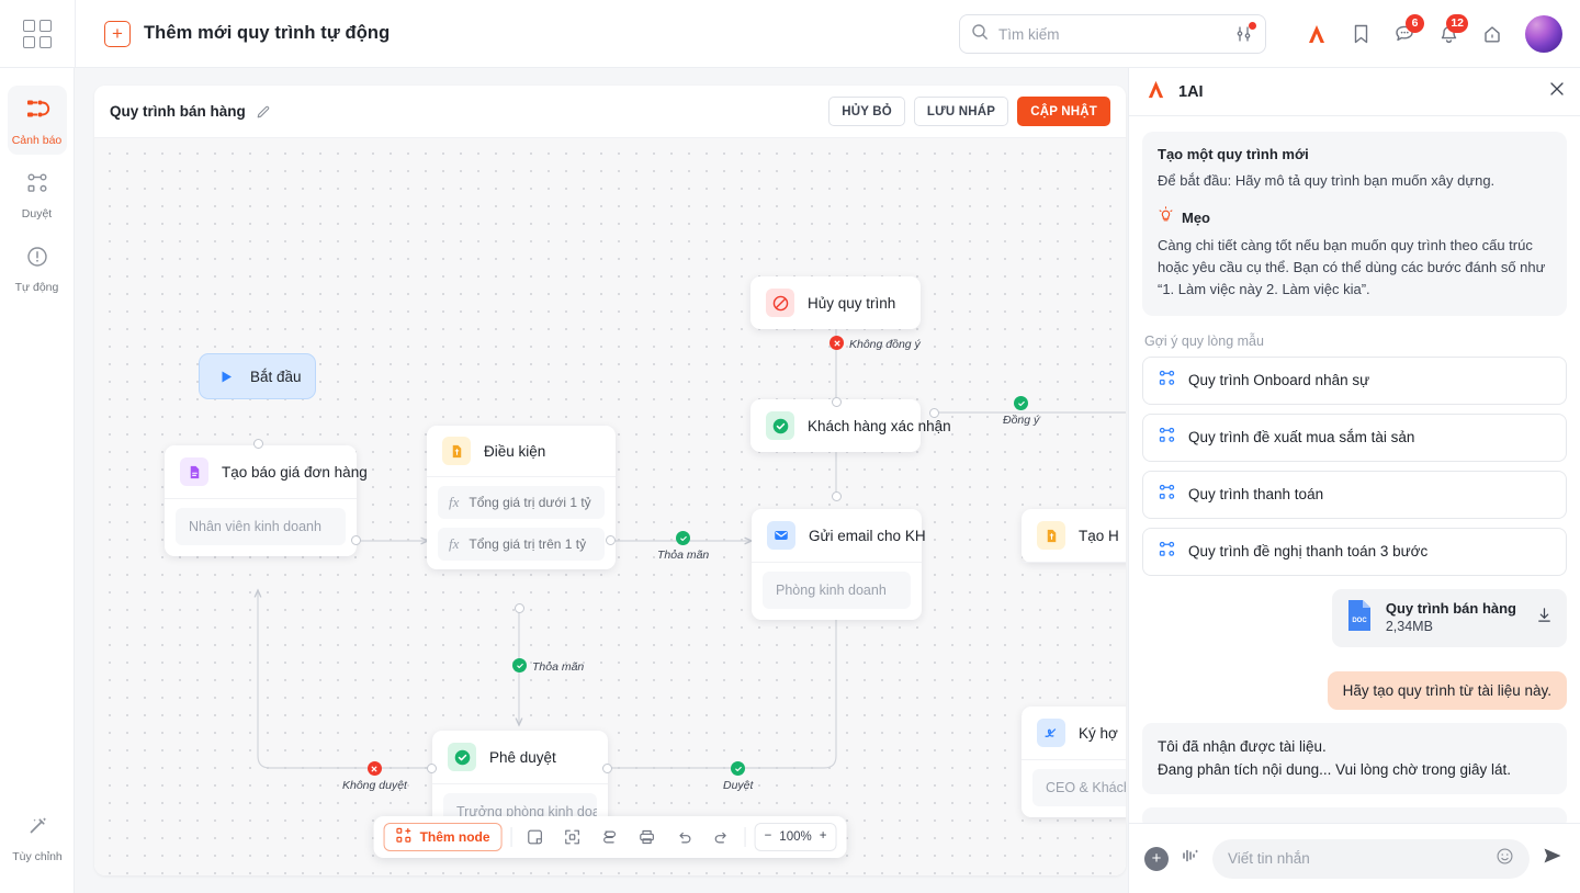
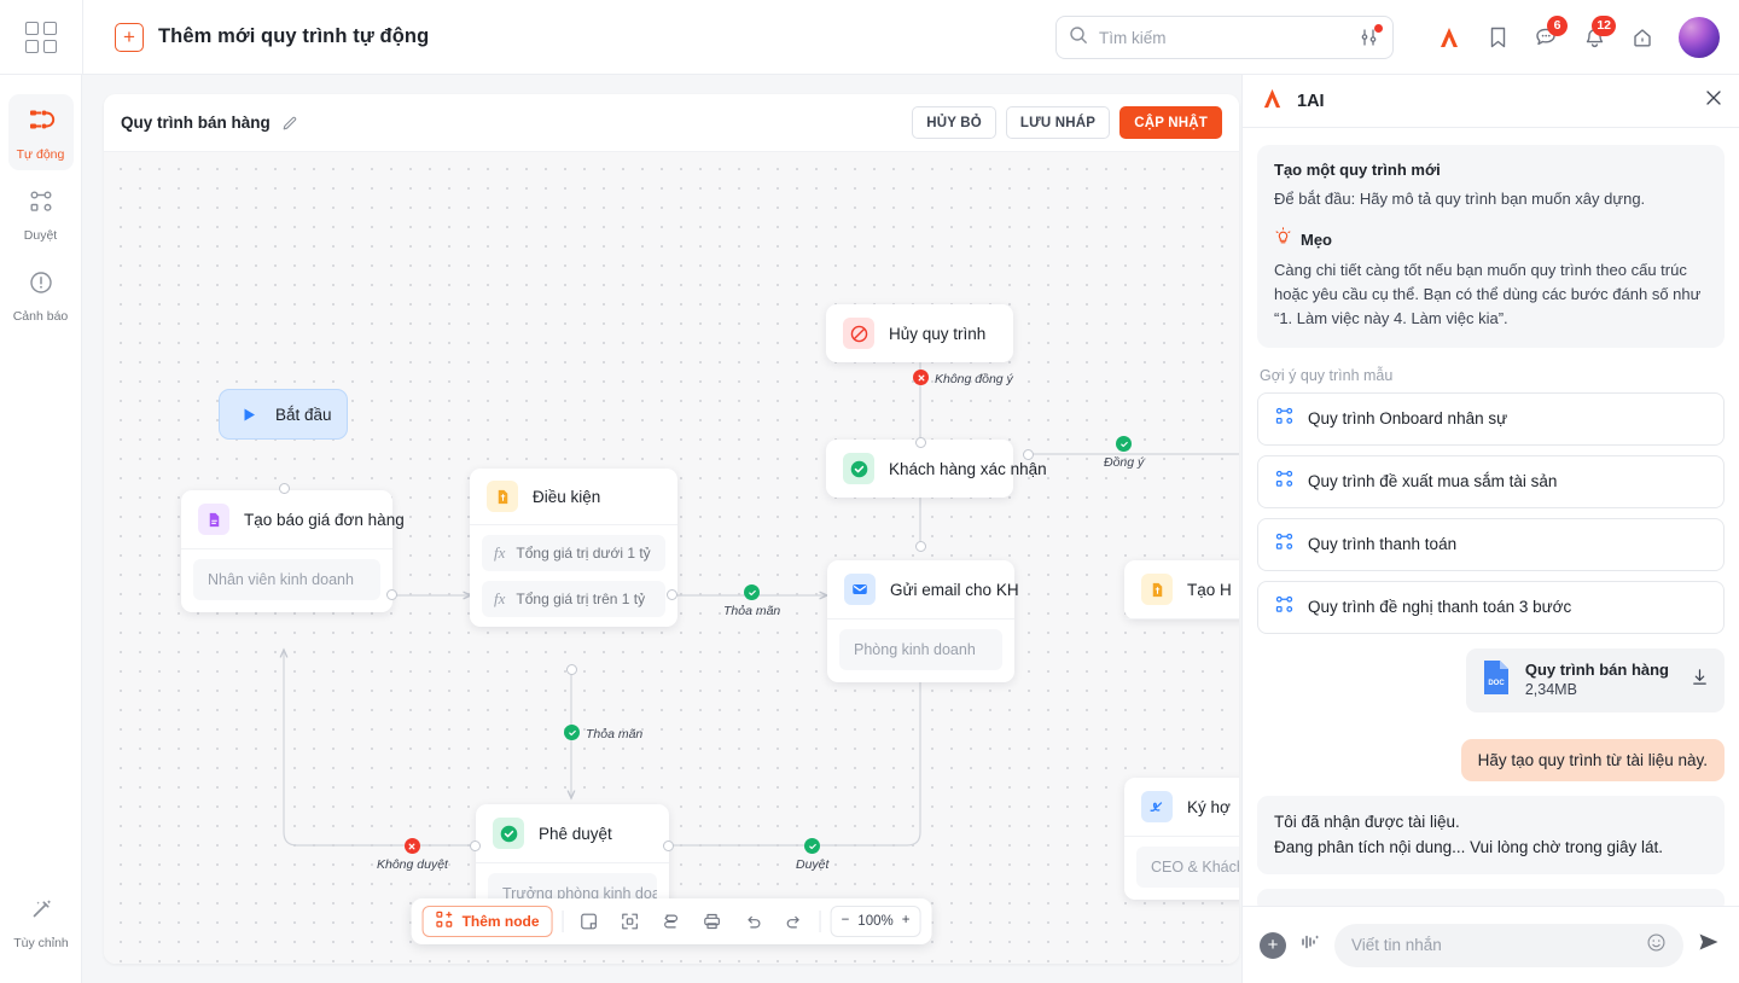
  +
  Thêm mới quy trình tự động
  Tìm kiếm
  6
  12
- Cảnh báo
+ Tự động
  Duyệt
- Tự động
+ Cảnh báo
  Tùy chỉnh
  Quy trình bán hàng
  HỦY BỎ
  LƯU NHÁP
  CẬP NHẬT
  Bắt đầu
  Tạo báo giá đơn hàng
  Nhân viên kinh doanh
  Điều kiện
  fx
  Tổng giá trị dưới 1 tỷ
  fx
  Tổng giá trị trên 1 tỷ
  Phê duyệt
  Trưởng phòng kinh doa
  Gửi email cho KH
  Phòng kinh doanh
  Khách hàng xác nhận
  Hủy quy trình
  Tạo H
  Ký hợ
  CEO & Khác
  Không đồng ý
  Đồng ý
  Thỏa mãn
  Thỏa mãn
  Không duyệt
  Duyệt
  Thêm node
  −
  100%
  +
  1AI
  Tạo một quy trình mới
  Để bắt đầu: Hãy mô tả quy trình bạn muốn xây dựng.
  Mẹo
- Càng chi tiết càng tốt nếu bạn muốn quy trình theo cấu trúc hoặc yêu cầu cụ thể. Bạn có thể dùng các bước đánh số như “1. Làm việc này 2. Làm việc kia”.
+ Càng chi tiết càng tốt nếu bạn muốn quy trình theo cấu trúc hoặc yêu cầu cụ thể. Bạn có thể dùng các bước đánh số như “1. Làm việc này 4. Làm việc kia”.
- Gợi ý quy lòng mẫu
+ Gợi ý quy trình mẫu
  Quy trình Onboard nhân sự
  Quy trình đề xuất mua sắm tài sản
  Quy trình thanh toán
  Quy trình đề nghị thanh toán 3 bước
  Quy trình bán hàng
  2,34MB
  Hãy tạo quy trình từ tài liệu này.
  Tôi đã nhận được tài liệu.
  Đang phân tích nội dung... Vui lòng chờ trong giây lát.
  +
  Viết tin nhắn
